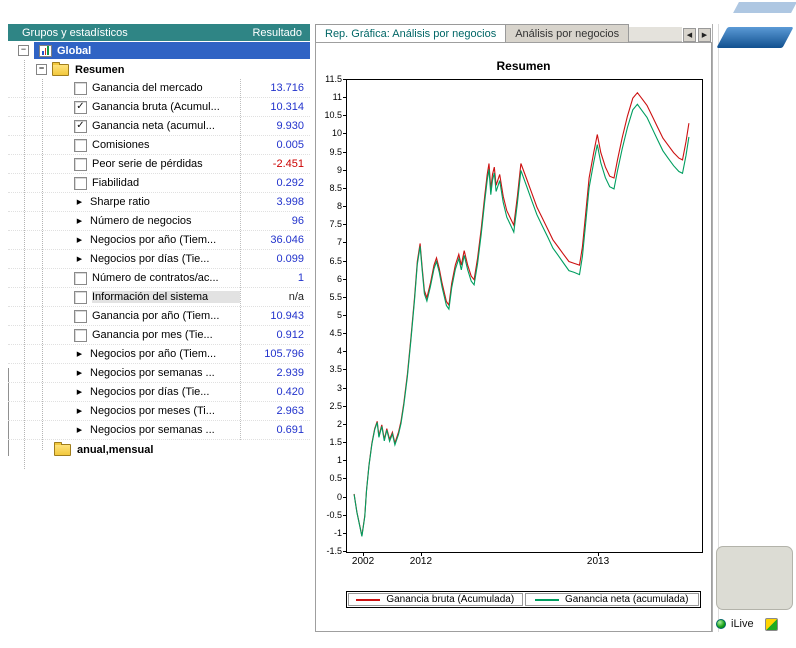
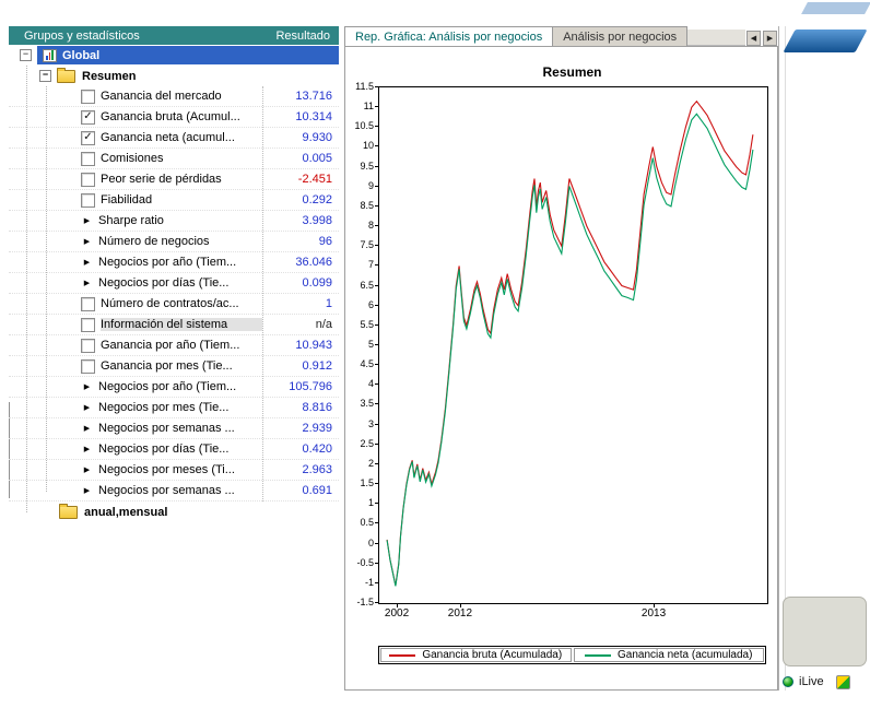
  Grupos y estadísticos
  Resultado
  −
  Global
  −
  Resumen
  Ganancia del mercado
  13.716
  ✓
  Ganancia bruta (Acumul...
  10.314
  ✓
  Ganancia neta (acumul...
  9.930
  Comisiones
  0.005
  Peor serie de pérdidas
  -2.451
  Fiabilidad
  0.292
  Sharpe ratio
  3.998
  Número de negocios
  96
  Negocios por año (Tiem...
  36.046
  Negocios por días (Tie...
  0.099
  Número de contratos/ac...
  1
  Información del sistema
  n/a
  Ganancia por año (Tiem...
  10.943
  Ganancia por mes (Tie...
  0.912
  Negocios por año (Tiem...
  105.796
+ Negocios por mes (Tie...
+ 8.816
  Negocios por semanas ...
  2.939
  Negocios por días (Tie...
  0.420
  Negocios por meses (Ti...
  2.963
  Negocios por semanas ...
  0.691
  anual,mensual
  Rep. Gráfica: Análisis por negocios
  Análisis por negocios
  Resumen
  Ganancia bruta (Acumulada)
  Ganancia neta (acumulada)
  11.5
  11
  10.5
  10
  9.5
  9
  8.5
  8
  7.5
  7
  6.5
  6
  5.5
  5
  4.5
  4
  3.5
  3
  2.5
  2
  1.5
  1
  0.5
  0
  -0.5
  -1
  -1.5
  2002
  2012
  2013
  iLive
